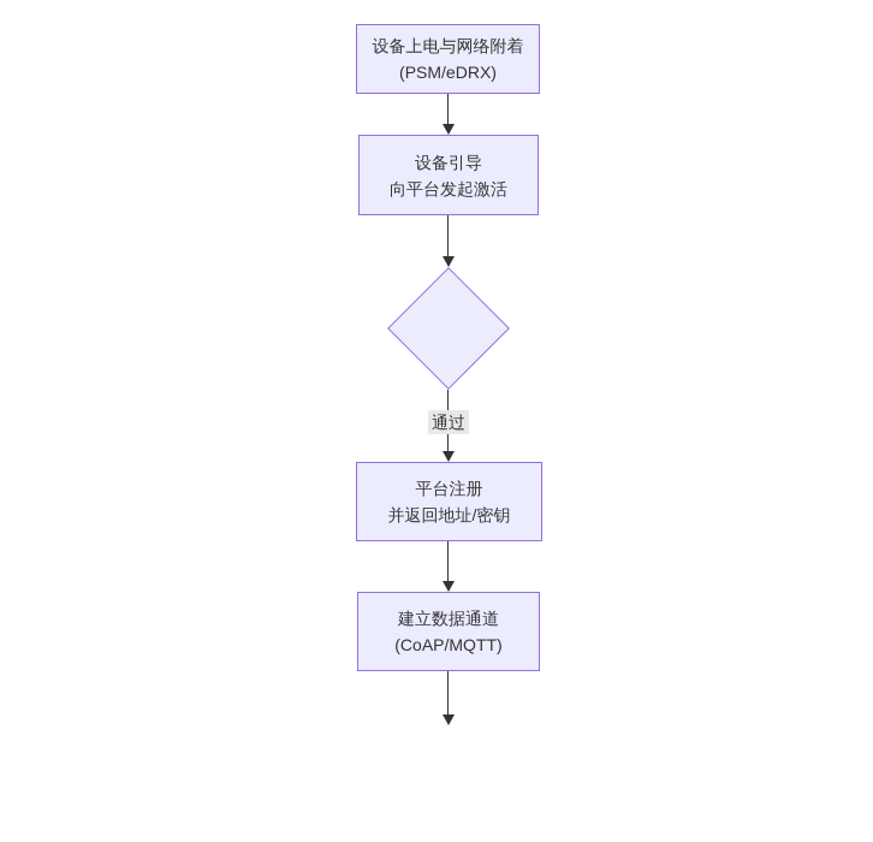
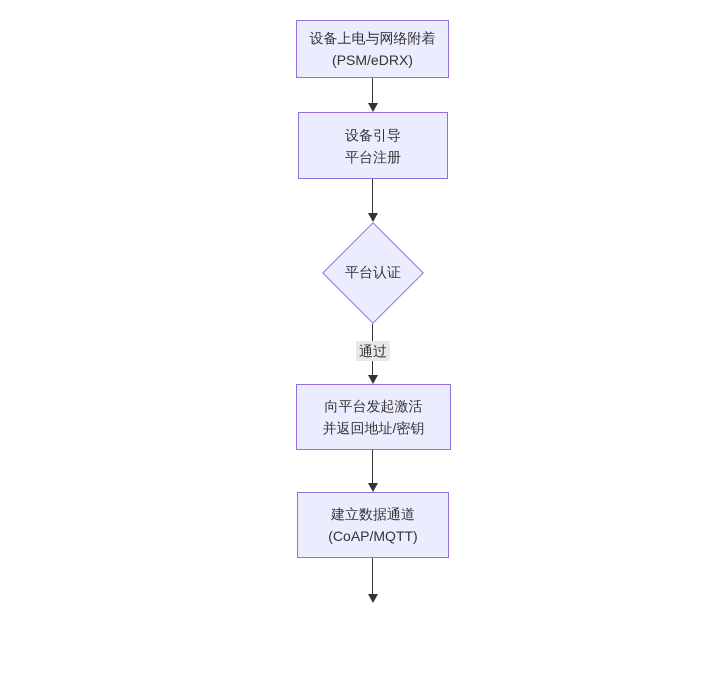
  设备上电与网络附着
  (PSM/eDRX)
  设备引导
- 向平台发起激活
+ 平台注册
+ 平台认证
  通过
- 平台注册
+ 向平台发起激活
  并返回地址/密钥
  建立数据通道
  (CoAP/MQTT)
